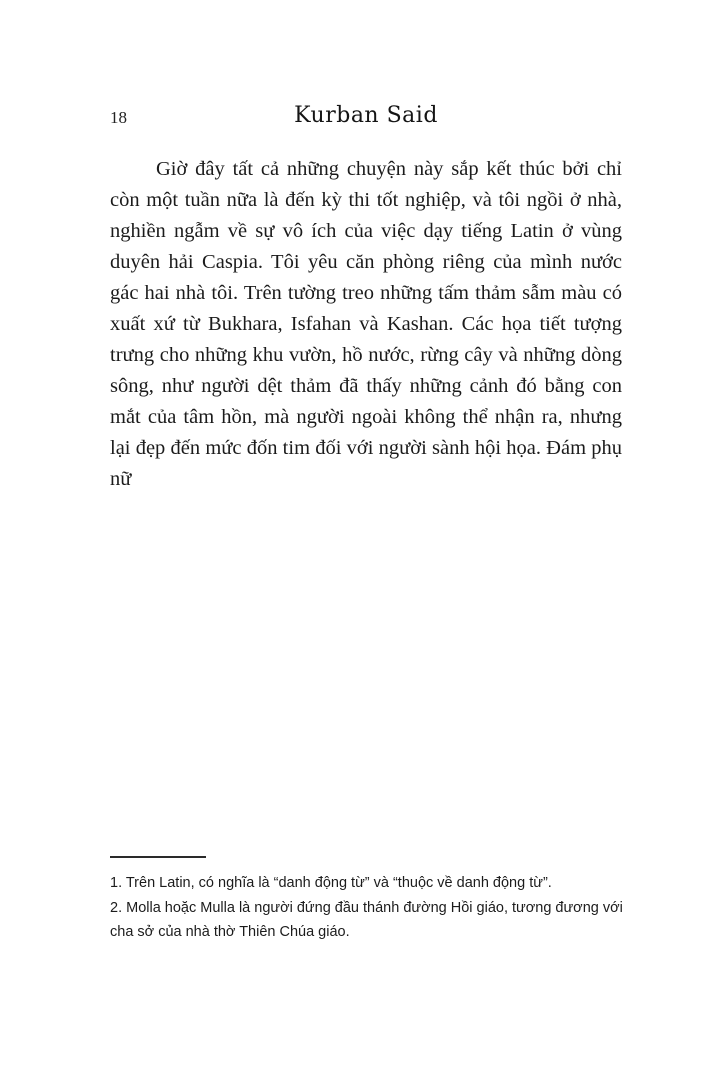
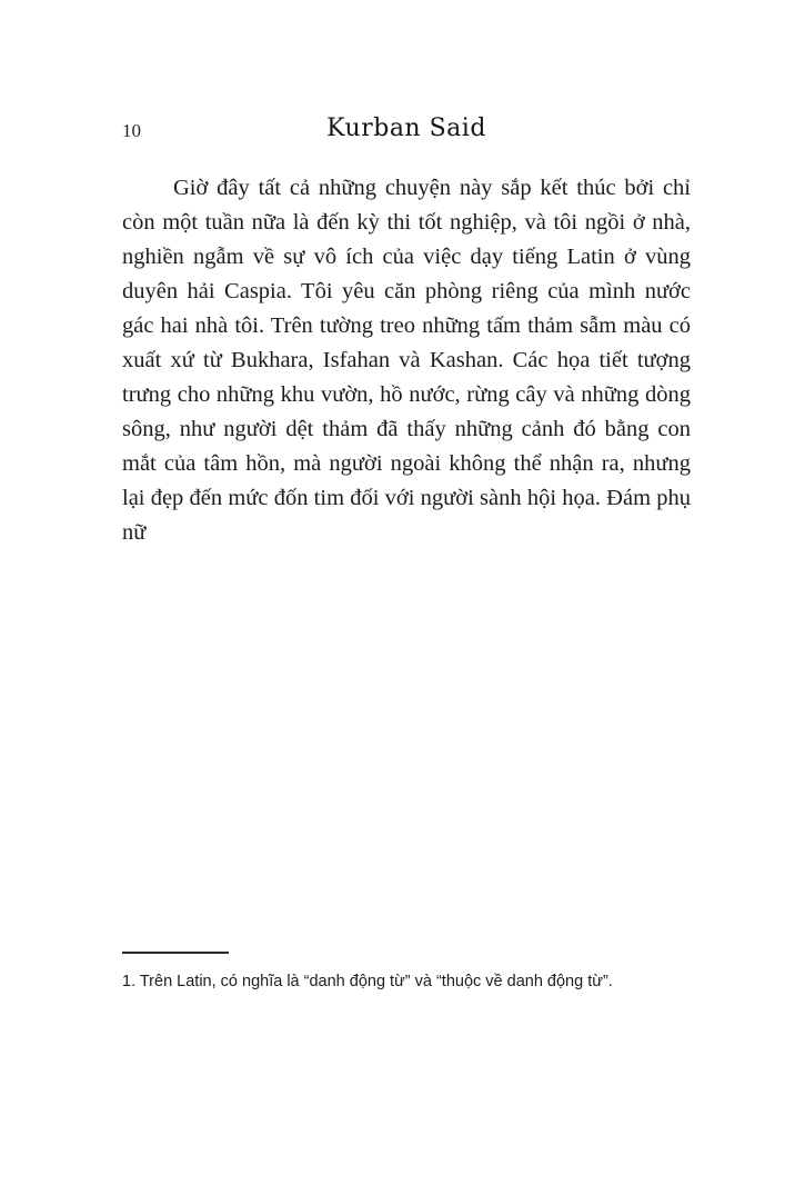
- 18
+ 10
  Kurban Said
  Giờ đây tất cả những chuyện này sắp kết thúc bởi chỉ còn một tuần nữa là đến kỳ thi tốt nghiệp, và tôi ngồi ở nhà, nghiền ngẫm về sự vô ích của việc dạy tiếng Latin ở vùng duyên hải Caspia. Tôi yêu căn phòng riêng của mình nước gác hai nhà tôi. Trên tường treo những tấm thảm sẫm màu có xuất xứ từ Bukhara, Isfahan và Kashan. Các họa tiết tượng trưng cho những khu vườn, hồ nước, rừng cây và những dòng sông, như người dệt thảm đã thấy những cảnh đó bằng con mắt của tâm hồn, mà người ngoài không thể nhận ra, nhưng lại đẹp đến mức đốn tim đối với người sành hội họa. Đám phụ nữ
  1. Trên Latin, có nghĩa là “danh động từ” và “thuộc về danh động từ”.
- 2. Molla hoặc Mulla là người đứng đầu thánh đường Hồi giáo, tương đương với cha sở của nhà thờ Thiên Chúa giáo.
